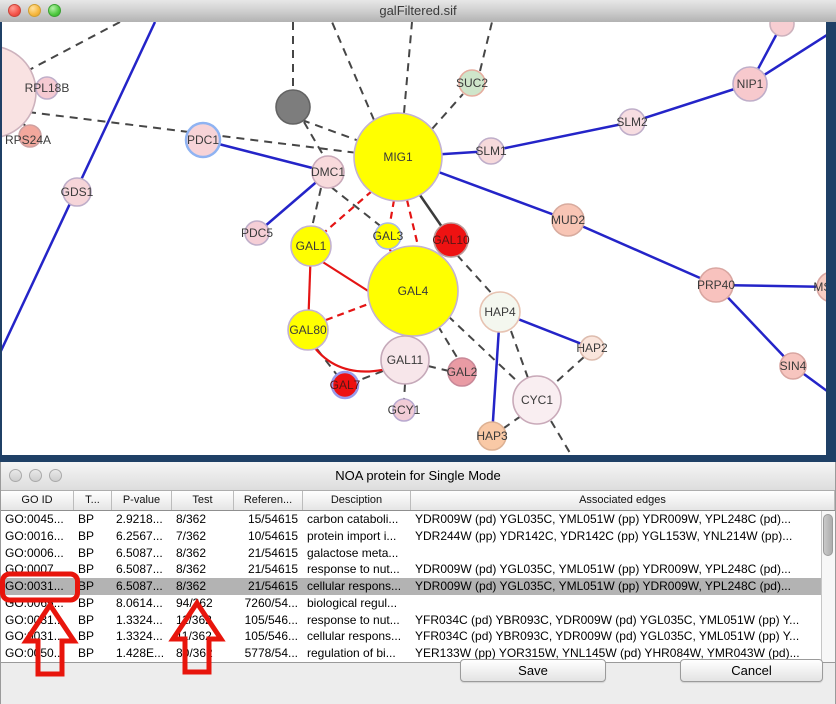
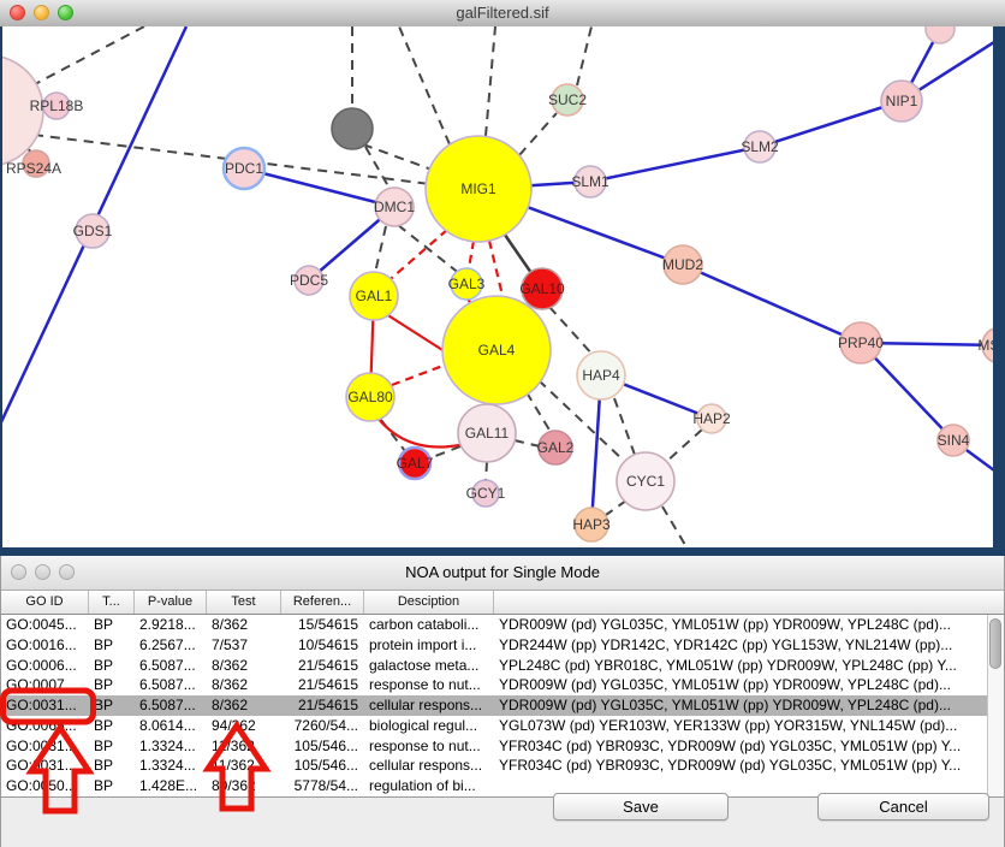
  galFiltered.sif
  RPL18B
  RPS24A
  GDS1
  PDC1
  PDC5
  DMC1
  MIG1
  SUC2
  SLM1
  SLM2
  NIP1
  MUD2
  GAL1
  GAL3
  GAL10
  GAL4
  GAL80
  HAP4
  GAL11
  GAL2
  GAL7
  GCY1
  CYC1
  HAP3
  HAP2
  PRP40
  SIN4
- NOA protein for Single Mode
+ NOA output for Single Mode
  GO ID
  T...
  P-value
  Test
  Referen...
  Desciption
- Associated edges
  GO:0045...
  BP
  2.9218...
  8/362
  15/54615
  carbon cataboli...
  YDR009W (pd) YGL035C, YML051W (pp) YDR009W, YPL248C (pd)...
  GO:0016...
  BP
  6.2567...
- 7/362
+ 7/537
  10/54615
  protein import i...
  YDR244W (pp) YDR142C, YDR142C (pp) YGL153W, YNL214W (pp)...
  GO:0006...
  BP
  6.5087...
  8/362
  21/54615
  galactose meta...
+ YPL248C (pd) YBR018C, YML051W (pp) YDR009W, YPL248C (pp) Y...
  GO:0007...
  BP
  6.5087...
  8/362
  21/54615
  response to nut...
  YDR009W (pd) YGL035C, YML051W (pp) YDR009W, YPL248C (pd)...
  GO:0031...
  BP
  6.5087...
  8/362
  21/54615
  cellular respons...
  YDR009W (pd) YGL035C, YML051W (pp) YDR009W, YPL248C (pd)...
  GO:006...
  BP
  8.0614...
  94/62
  7260/54...
  biological regul...
+ YGL073W (pd) YER103W, YER133W (pp) YOR315W, YNL145W (pd)...
  GO:0031.
  BP
  1.3324...
  105/546...
  response to nut...
  YFR034C (pd) YBR093C, YDR009W (pd) YGL035C, YML051W (pp) Y...
  GO:031...
  BP
  1.3324...
  11/362
  105/546...
  cellular respons...
  YFR034C (pd) YBR093C, YDR009W (pd) YGL035C, YML051W (pp) Y...
  GO:050..
  BP
  1.428E...
  5778/54...
  regulation of bi...
- YER133W (pp) YOR315W, YNL145W (pd) YHR084W, YMR043W (pd)...
  Save
  Cancel
